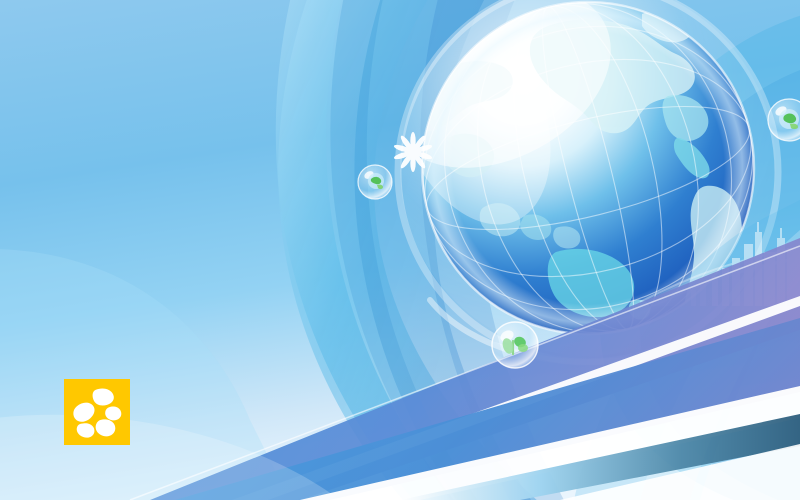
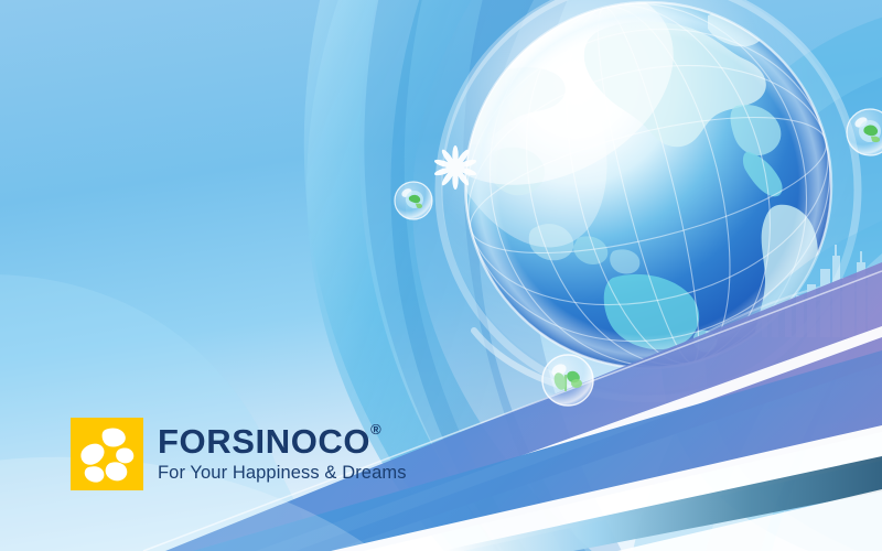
+ FORSINOCO®
+ For Your Happiness & Dreams
